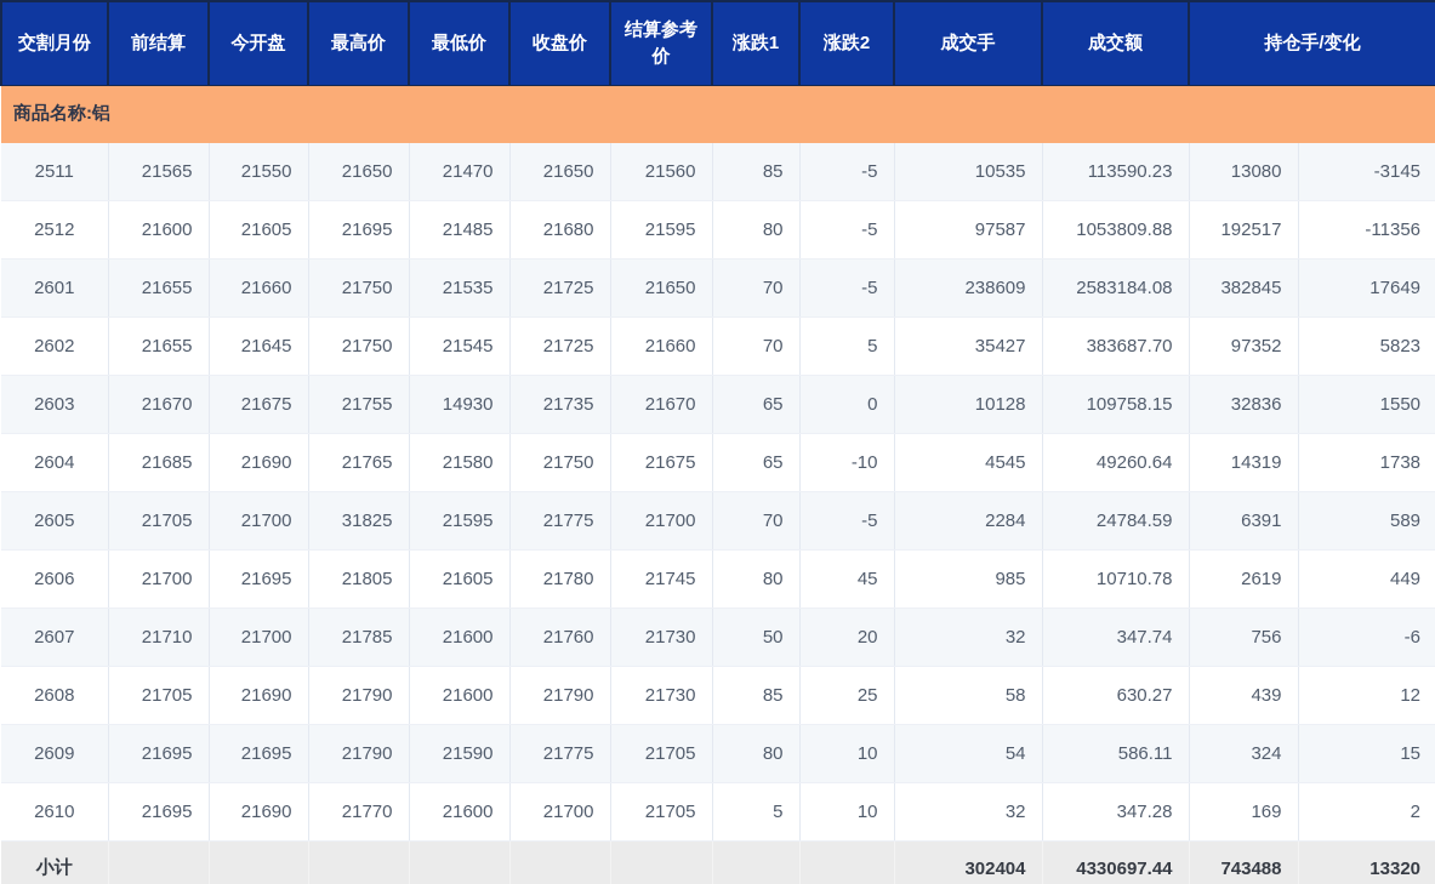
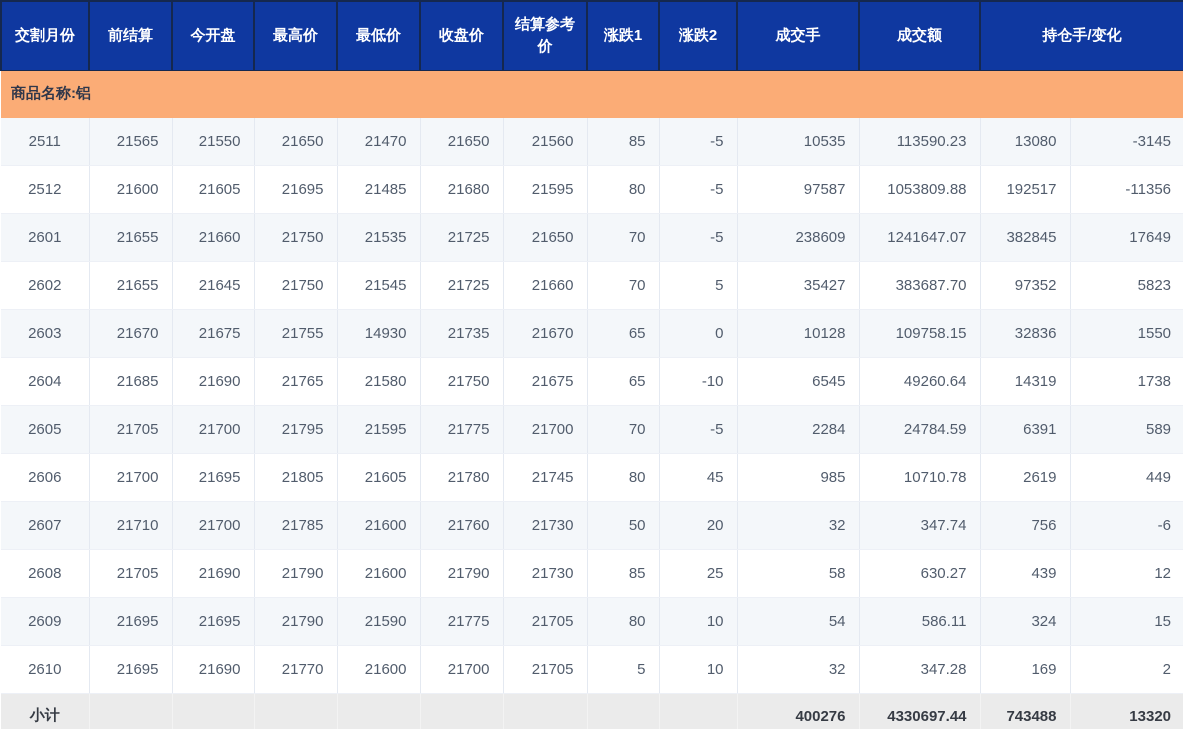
  交割月份	前结算	今开盘	最高价	最低价	收盘价	结算参考价	涨跌1	涨跌2	成交手	成交额	持仓手/变化
  商品名称:铝
  2511	21565	21550	21650	21470	21650	21560	85	-5	10535	113590.23	13080	-3145
  2512	21600	21605	21695	21485	21680	21595	80	-5	97587	1053809.88	192517	-11356
- 2601	21655	21660	21750	21535	21725	21650	70	-5	238609	2583184.08	382845	17649
+ 2601	21655	21660	21750	21535	21725	21650	70	-5	238609	1241647.07	382845	17649
  2602	21655	21645	21750	21545	21725	21660	70	5	35427	383687.70	97352	5823
  2603	21670	21675	21755	14930	21735	21670	65	0	10128	109758.15	32836	1550
- 2604	21685	21690	21765	21580	21750	21675	65	-10	4545	49260.64	14319	1738
+ 2604	21685	21690	21765	21580	21750	21675	65	-10	6545	49260.64	14319	1738
- 2605	21705	21700	31825	21595	21775	21700	70	-5	2284	24784.59	6391	589
+ 2605	21705	21700	21795	21595	21775	21700	70	-5	2284	24784.59	6391	589
  2606	21700	21695	21805	21605	21780	21745	80	45	985	10710.78	2619	449
  2607	21710	21700	21785	21600	21760	21730	50	20	32	347.74	756	-6
  2608	21705	21690	21790	21600	21790	21730	85	25	58	630.27	439	12
  2609	21695	21695	21790	21590	21775	21705	80	10	54	586.11	324	15
  2610	21695	21690	21770	21600	21700	21705	5	10	32	347.28	169	2
- 小计									302404	4330697.44	743488	13320
+ 小计									400276	4330697.44	743488	13320
